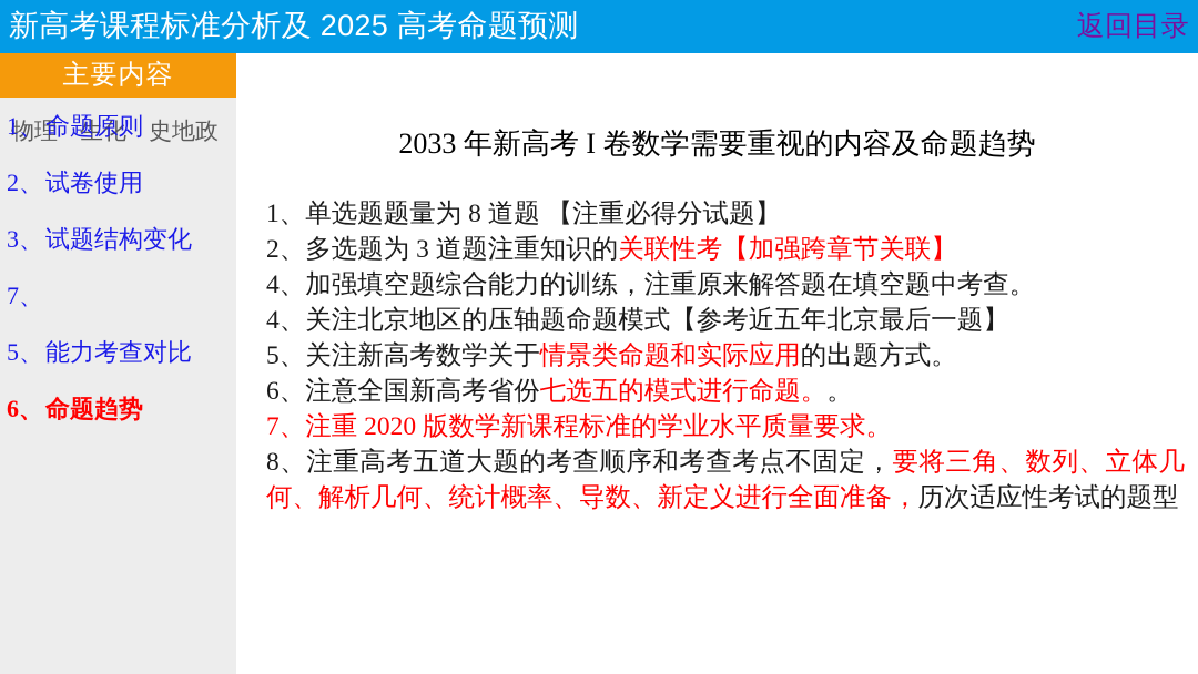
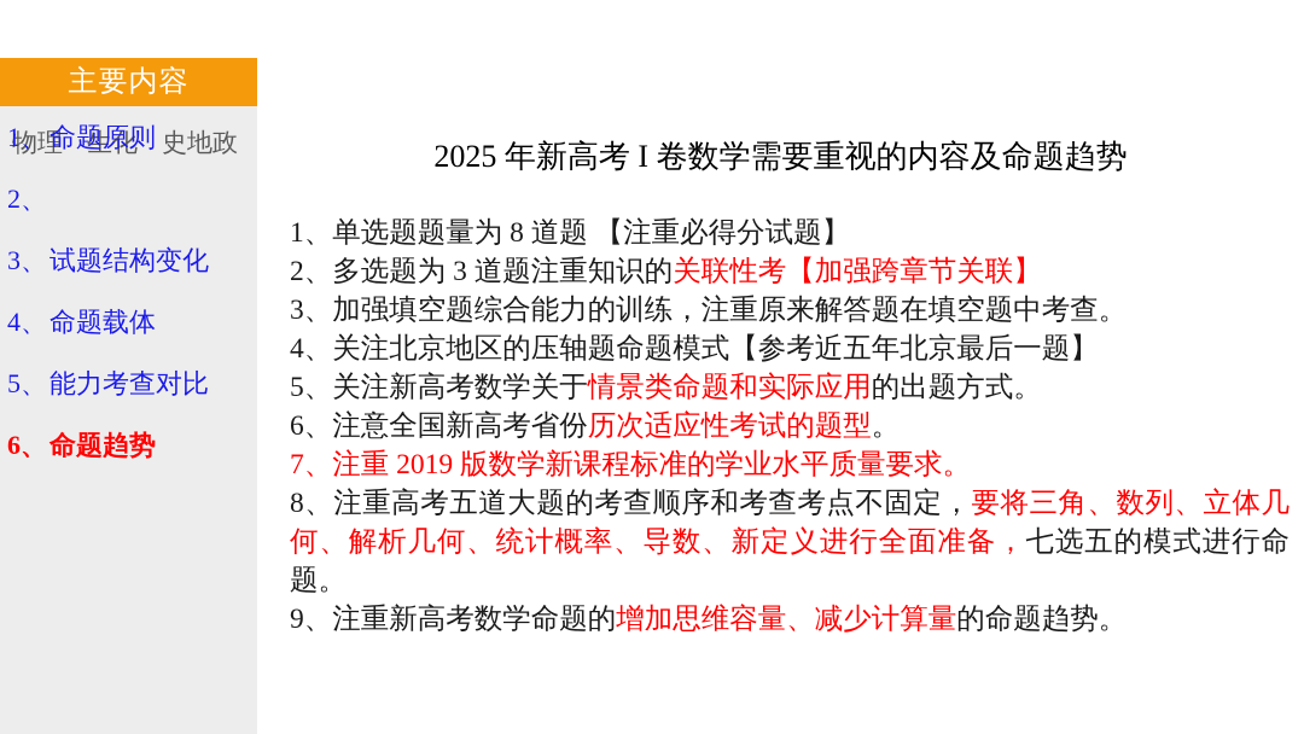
- 新高考课程标准分析及 2025 高考命题预测
- 返回目录
  主要内容
  1、
  命题原则
  2、
- 试卷使用
  3、
  试题结构变化
- 7、
+ 4、
+ 命题载体
  5、
  能力考查对比
  6、
  命题趋势
  物理
  生化
  史地政
- 2033 年新高考 I 卷数学需要重视的内容及命题趋势
+ 2025 年新高考 I 卷数学需要重视的内容及命题趋势
  1、单选题题量为 8 道题 【注重必得分试题】
  2、多选题为 3 道题注重知识的关联性考【加强跨章节关联】
- 4、加强填空题综合能力的训练，注重原来解答题在填空题中考查。
+ 3、加强填空题综合能力的训练，注重原来解答题在填空题中考查。
  4、关注北京地区的压轴题命题模式【参考近五年北京最后一题】
  5、关注新高考数学关于情景类命题和实际应用的出题方式。
- 6、注意全国新高考省份七选五的模式进行命题。。
+ 6、注意全国新高考省份历次适应性考试的题型。
- 7、注重 2020 版数学新课程标准的学业水平质量要求。
+ 7、注重 2019 版数学新课程标准的学业水平质量要求。
- 8、注重高考五道大题的考查顺序和考查考点不固定，要将三角、数列、立体几何、解析几何、统计概率、导数、新定义进行全面准备，历次适应性考试的题型
+ 8、注重高考五道大题的考查顺序和考查考点不固定，要将三角、数列、立体几何、解析几何、统计概率、导数、新定义进行全面准备，七选五的模式进行命题。
+ 9、注重新高考数学命题的增加思维容量、减少计算量的命题趋势。
